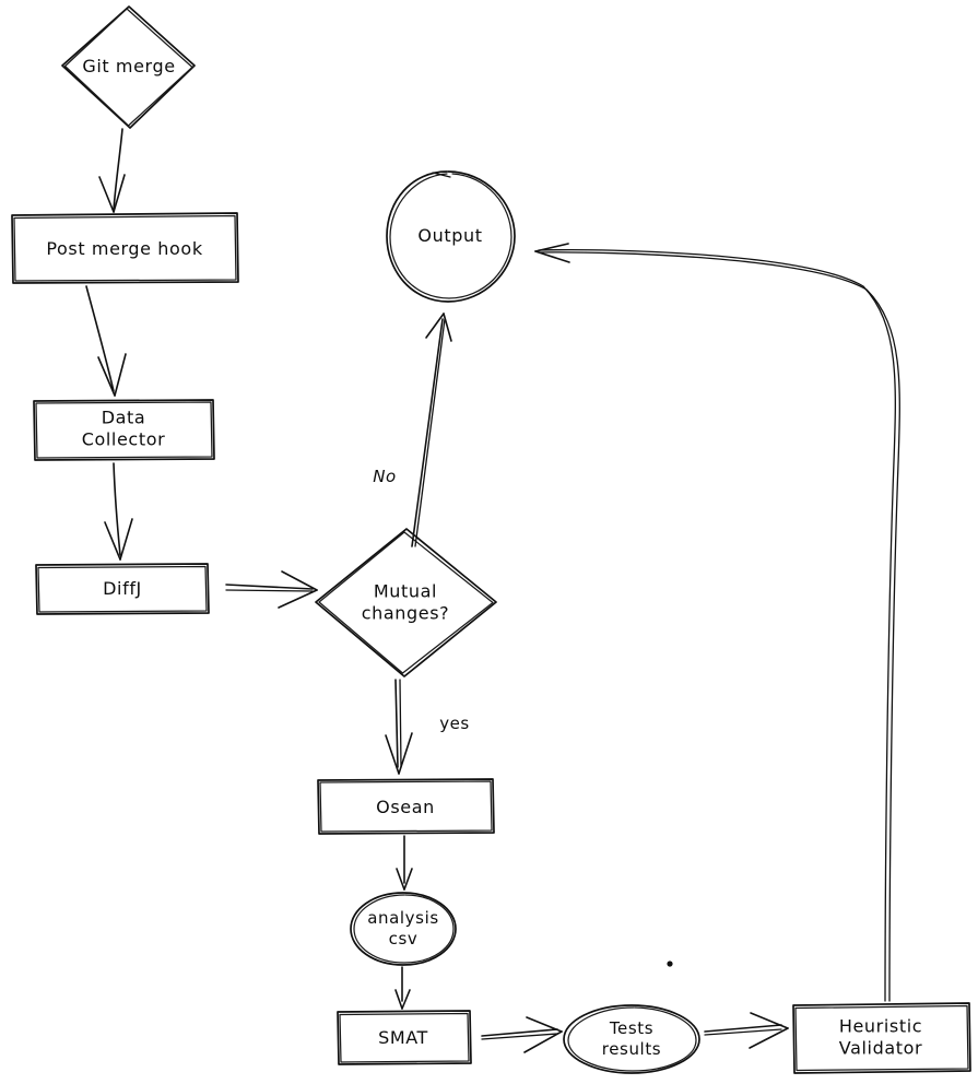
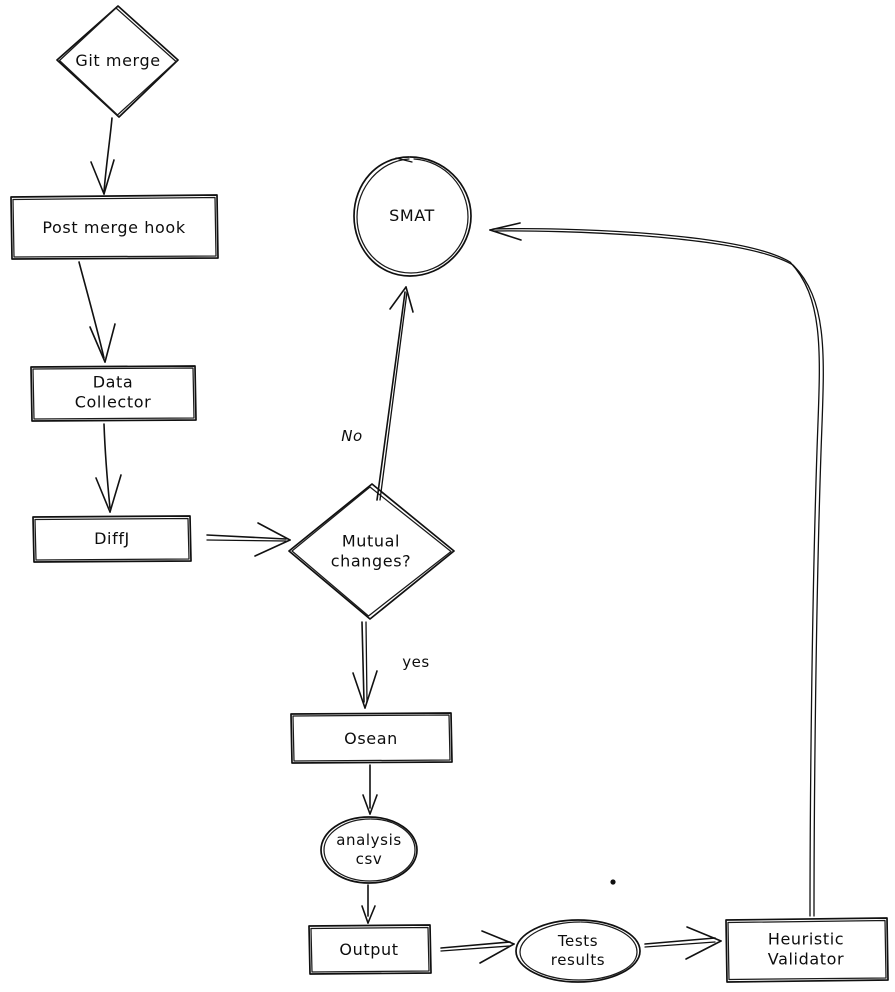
  Git merge
  Post merge hook
  Data
  Collector
  DiffJ
  Mutual
  changes?
- Output
+ SMAT
  Osean
  analysis
  csv
- SMAT
+ Output
  Tests
  results
  Heuristic
  Validator
  No
  yes
